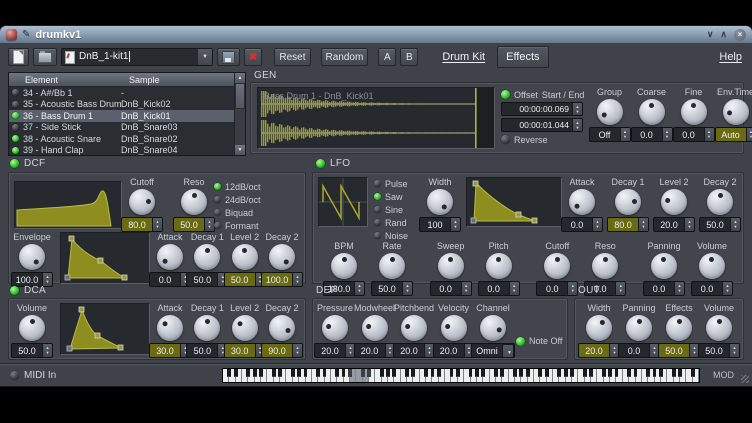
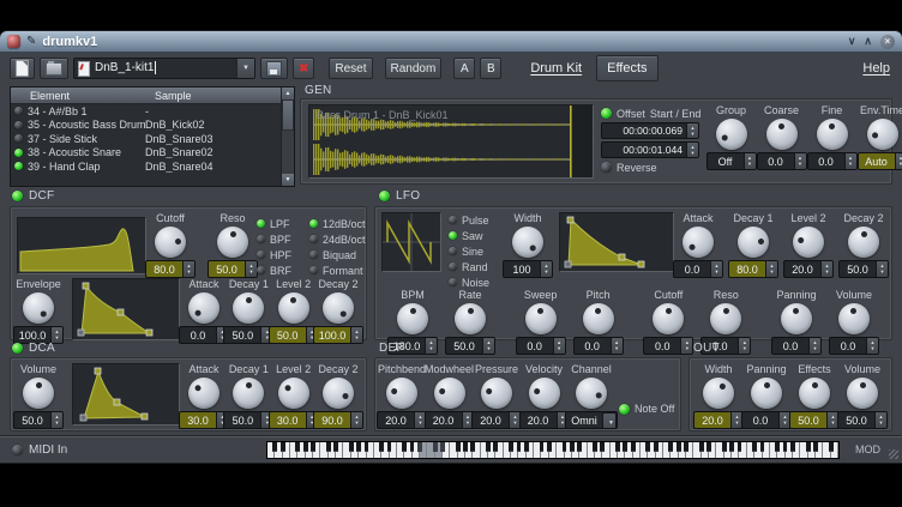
  ✎
  drumkv1
  ∨
  ∧
  ×
  DnB_1-kit1
  ✖
  Reset
  Random
  A
  B
  Drum Kit
  Effects
  Help
  Element
  Sample
  34 - A#/Bb 1
  -
  35 - Acoustic Bass Drum
  DnB_Kick02
- 36 - Bass Drum 1
- DnB_Kick01
  37 - Side Stick
  DnB_Snare03
  38 - Acoustic Snare
  DnB_Snare02
  39 - Hand Clap
  DnB_Snare04
  GEN
  Bass Drum 1 - DnB_Kick01
  Offset
  Start / End
  00:00:00.069
  00:00:01.044
  Reverse
  Group
  Off
  Coarse
  0.0
  Fine
  0.0
  Env.Time
  Auto
  DCF
  Cutoff
  80.0
  Reso
  50.0
+ LPF
+ BPF
+ HPF
+ BRF
  12dB/oct
  24dB/oct
  Biquad
  Formant
  Envelope
  100.0
  Attack
  0.0
  Decay 1
  50.0
  Level 2
  50.0
  Decay 2
  100.0
  LFO
  Pulse
  Saw
  Sine
  Rand
  Noise
  Width
  100
  Attack
  0.0
  Decay 1
  80.0
  Level 2
  20.0
  Decay 2
  50.0
  BPM
  180.0
  Rate
  50.0
  Sweep
  0.0
  Pitch
  0.0
  Cutoff
  0.0
  Reso
  0.0
  Panning
  0.0
  Volume
  0.0
  DCA
  Volume
  50.0
  Attack
  30.0
  Decay 1
  50.0
  Level 2
  30.0
  Decay 2
  90.0
  DEF
- Pressure
+ Pitchbend
  20.0
  Modwheel
  20.0
- Pitchbend
+ Pressure
  20.0
  Velocity
  20.0
  Channel
  Omni
  Note Off
  OUT
  Width
  20.0
  Panning
  0.0
  Effects
  50.0
  Volume
  50.0
  MIDI In
  MOD
